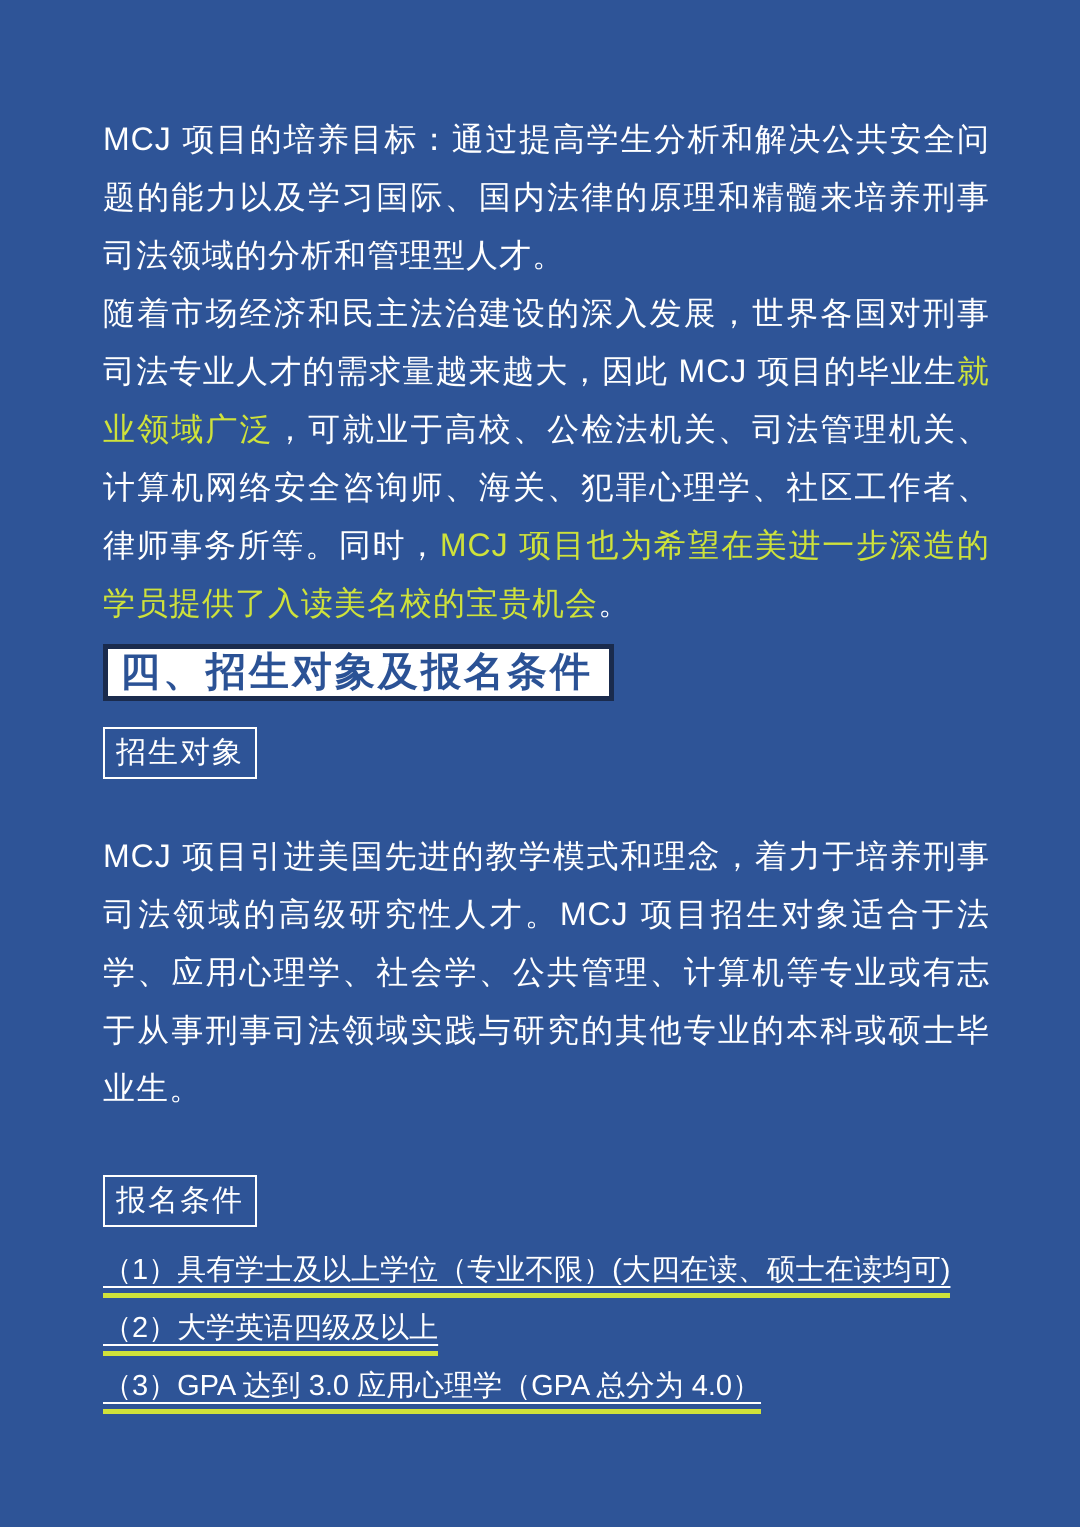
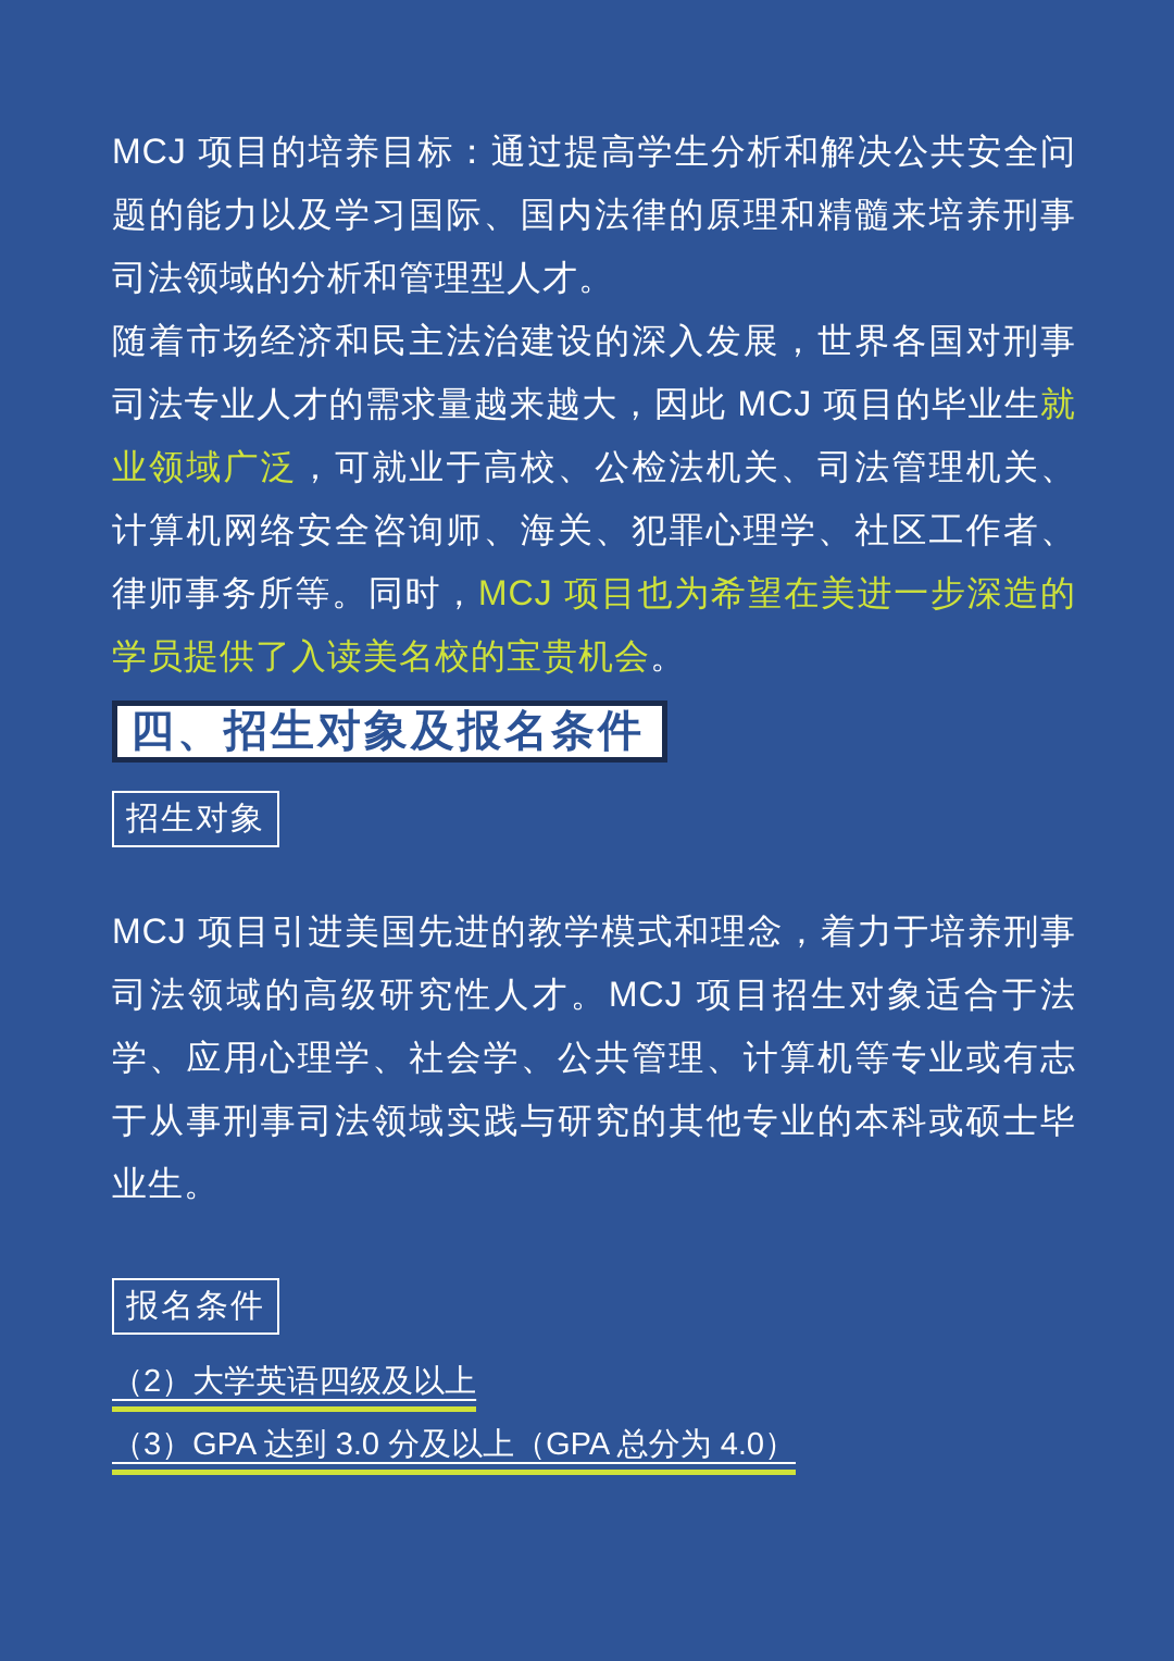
  MCJ 项目的培养目标：通过提高学生分析和解决公共安全问题的能力以及学习国际、国内法律的原理和精髓来培养刑事司法领域的分析和管理型人才。
  随着市场经济和民主法治建设的深入发展，世界各国对刑事司法专业人才的需求量越来越大，因此 MCJ 项目的毕业生就业领域广泛，可就业于高校、公检法机关、司法管理机关、计算机网络安全咨询师、海关、犯罪心理学、社区工作者、律师事务所等。同时，MCJ 项目也为希望在美进一步深造的学员提供了入读美名校的宝贵机会。
  四、招生对象及报名条件
  招生对象
  MCJ 项目引进美国先进的教学模式和理念，着力于培养刑事司法领域的高级研究性人才。MCJ 项目招生对象适合于法学、应用心理学、社会学、公共管理、计算机等专业或有志于从事刑事司法领域实践与研究的其他专业的本科或硕士毕业生。
  报名条件
- （1）具有学士及以上学位（专业不限）(大四在读、硕士在读均可)
  （2）大学英语四级及以上
- （3）GPA 达到 3.0 应用心理学（GPA 总分为 4.0）
+ （3）GPA 达到 3.0 分及以上（GPA 总分为 4.0）
